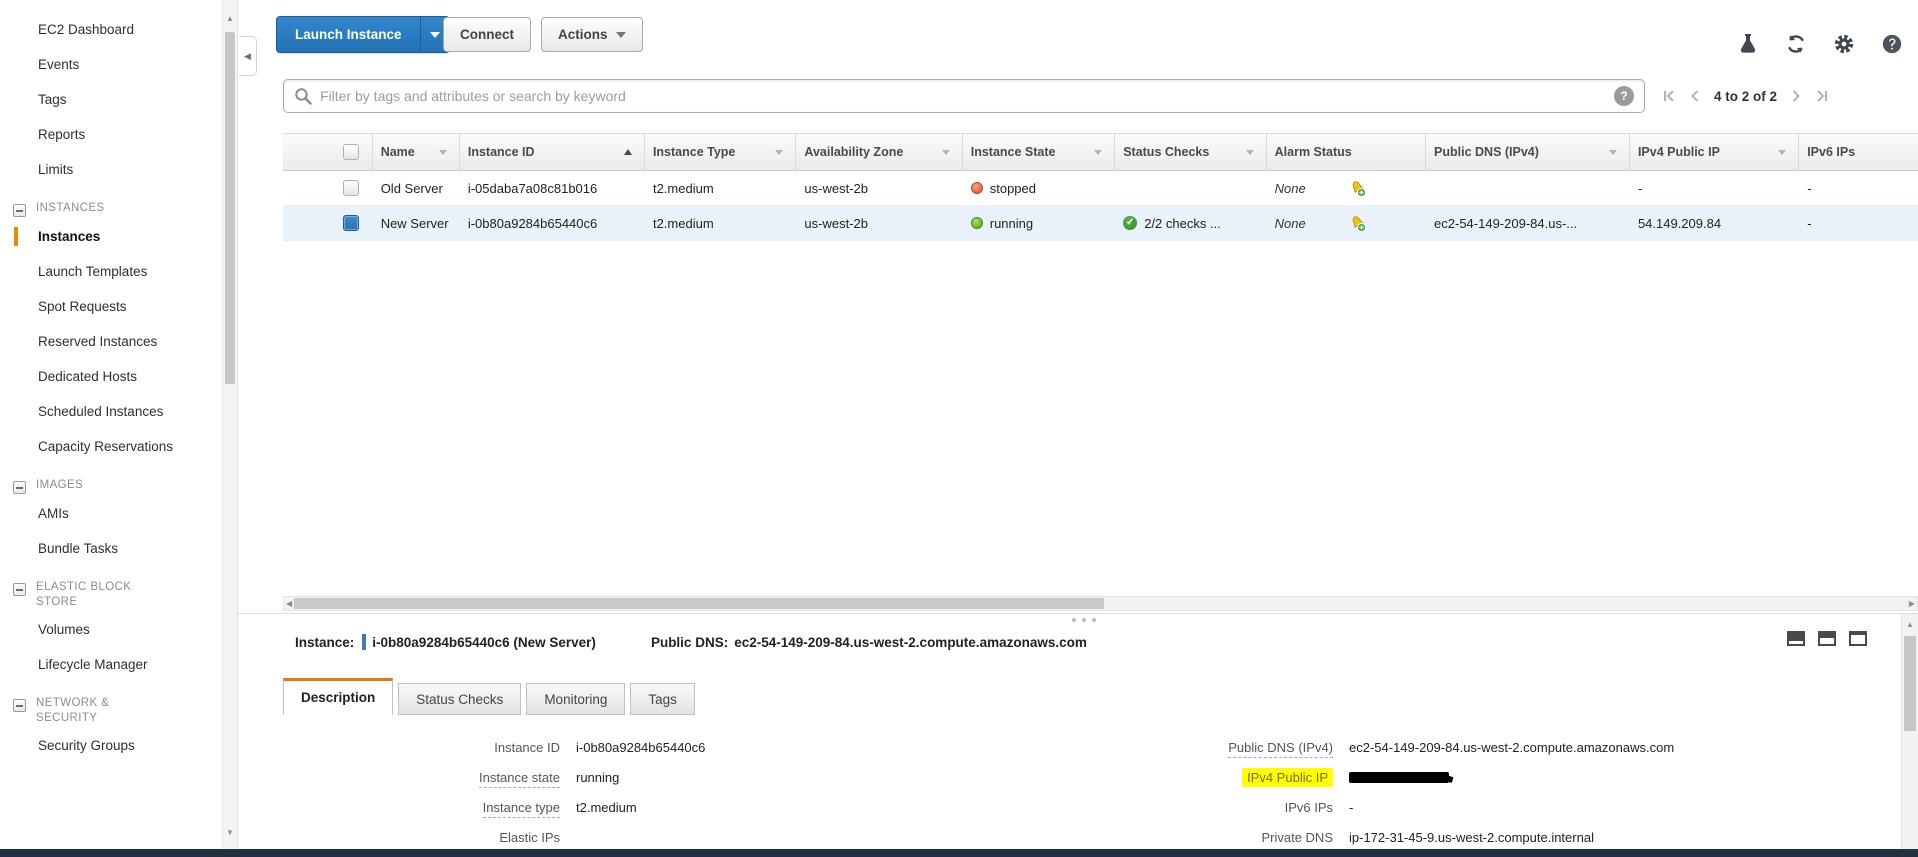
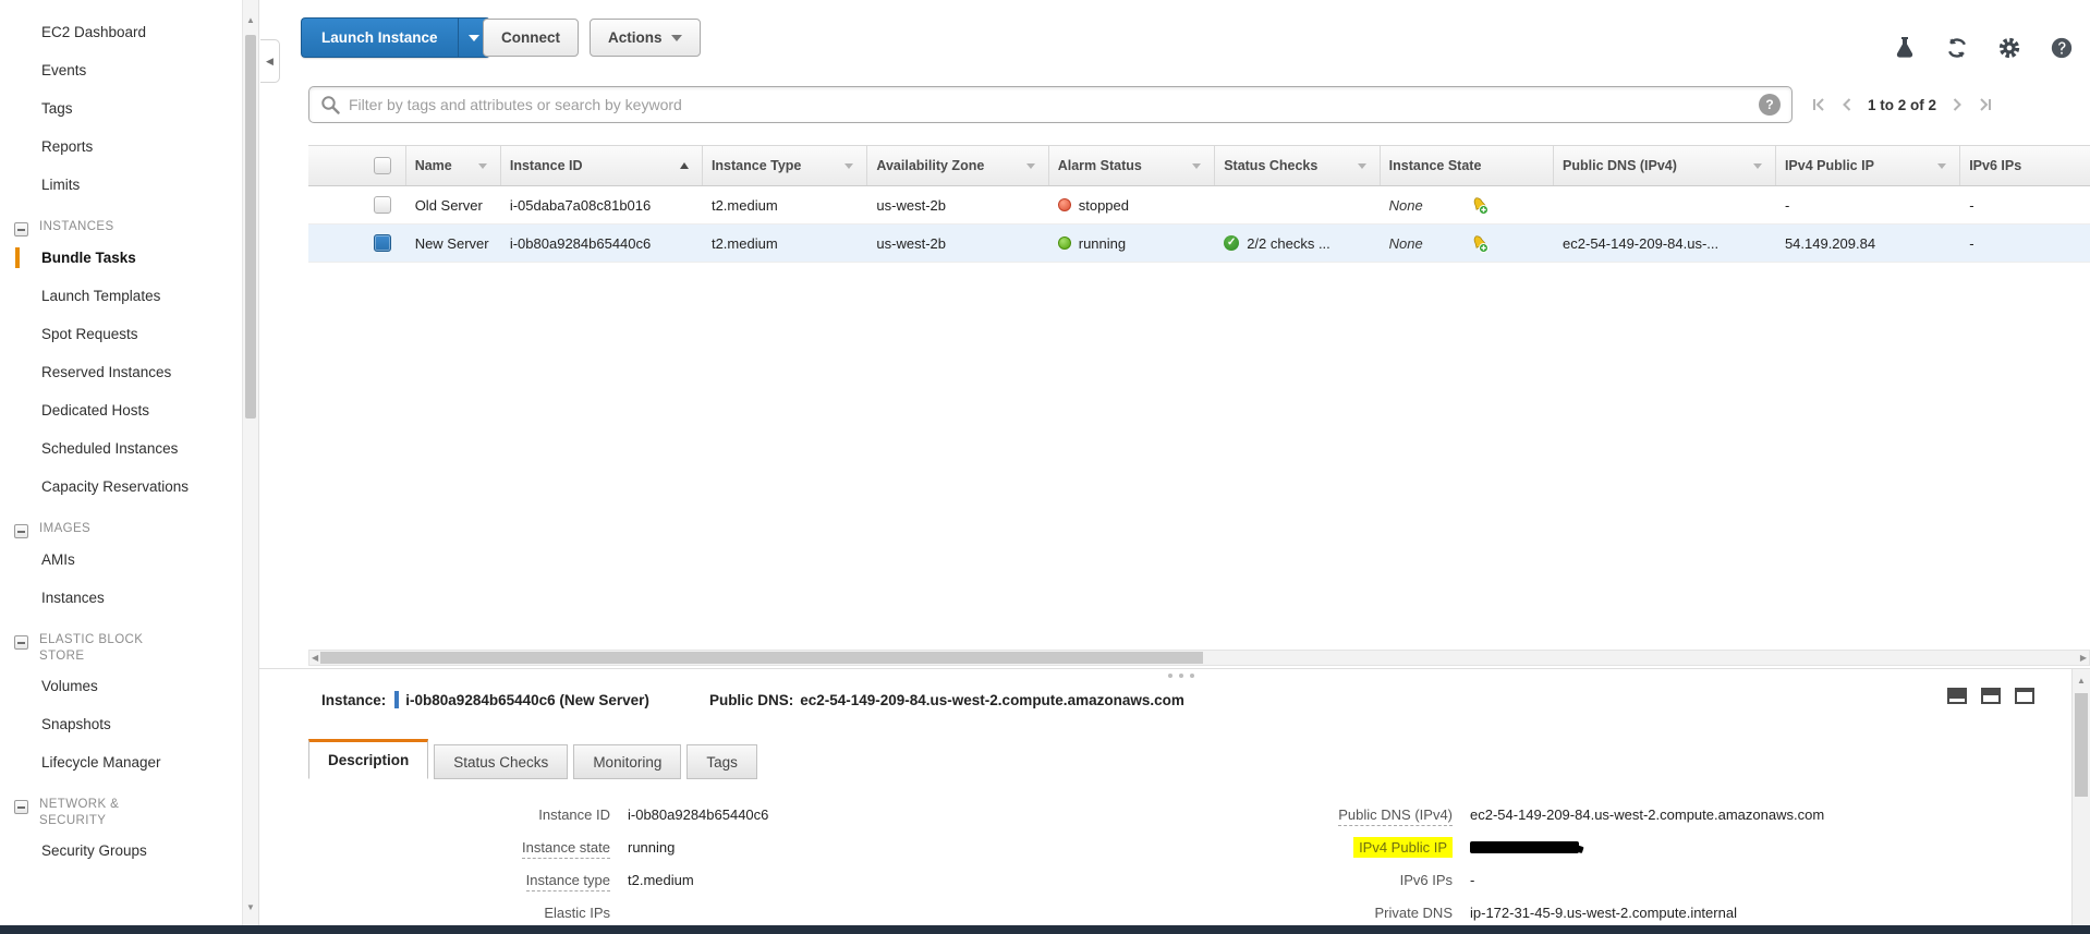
  EC2 Dashboard
  Events
  Tags
  Reports
  Limits
  INSTANCES
- Instances
+ Bundle Tasks
  Launch Templates
  Spot Requests
  Reserved Instances
  Dedicated Hosts
  Scheduled Instances
  Capacity Reservations
  IMAGES
  AMIs
- Bundle Tasks
+ Instances
  ELASTIC BLOCK STORE
  Volumes
+ Snapshots
  Lifecycle Manager
  NETWORK & SECURITY
  Security Groups
  ▲
  ▼
  ◀
  Launch Instance
  Connect
  Actions
  Filter by tags and attributes or search by keyword
- 4 to 2 of 2
+ 1 to 2 of 2
  Name
  Instance ID
  Instance Type
  Availability Zone
- Instance State
+ Alarm Status
  Status Checks
- Alarm Status
+ Instance State
  Public DNS (IPv4)
  IPv4 Public IP
  IPv6 IPs
  Old Server
  i-05daba7a08c81b016
  t2.medium
  us-west-2b
  stopped
  None
  -
  -
  New Server
  i-0b80a9284b65440c6
  t2.medium
  us-west-2b
  running
  2/2 checks ...
  None
  ec2-54-149-209-84.us-...
  54.149.209.84
  -
  ◀
  ▶
  Instance:
  i-0b80a9284b65440c6 (New Server)
  Public DNS:
  ec2-54-149-209-84.us-west-2.compute.amazonaws.com
  ▲
  Description
  Status Checks
  Monitoring
  Tags
  Instance ID
  i-0b80a9284b65440c6
  Instance state
  running
  Instance type
  t2.medium
  Elastic IPs
  Public DNS (IPv4)
  ec2-54-149-209-84.us-west-2.compute.amazonaws.com
  IPv4 Public IP
  IPv6 IPs
  -
  Private DNS
  ip-172-31-45-9.us-west-2.compute.internal
